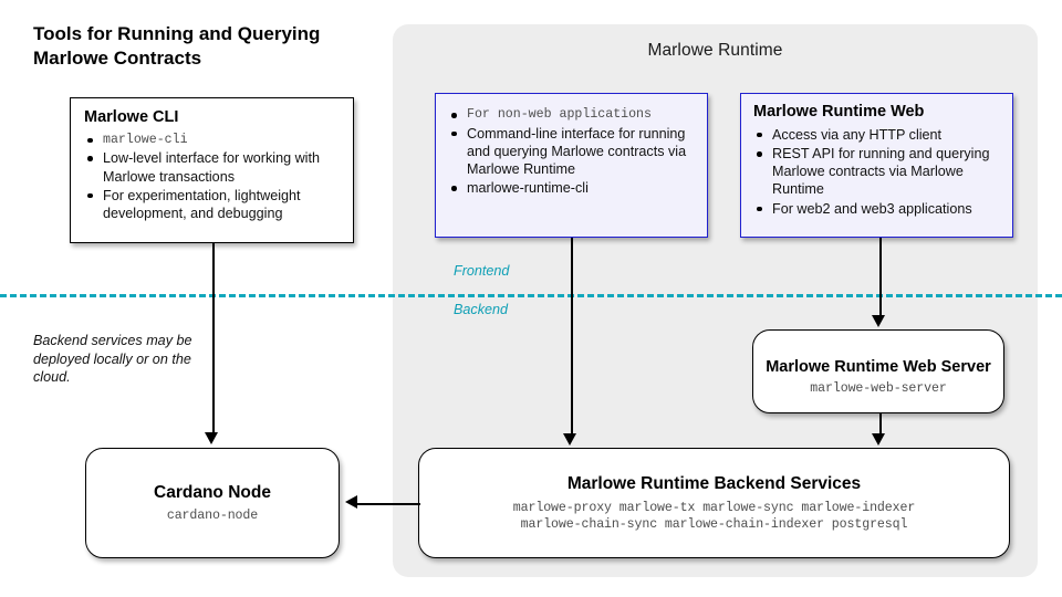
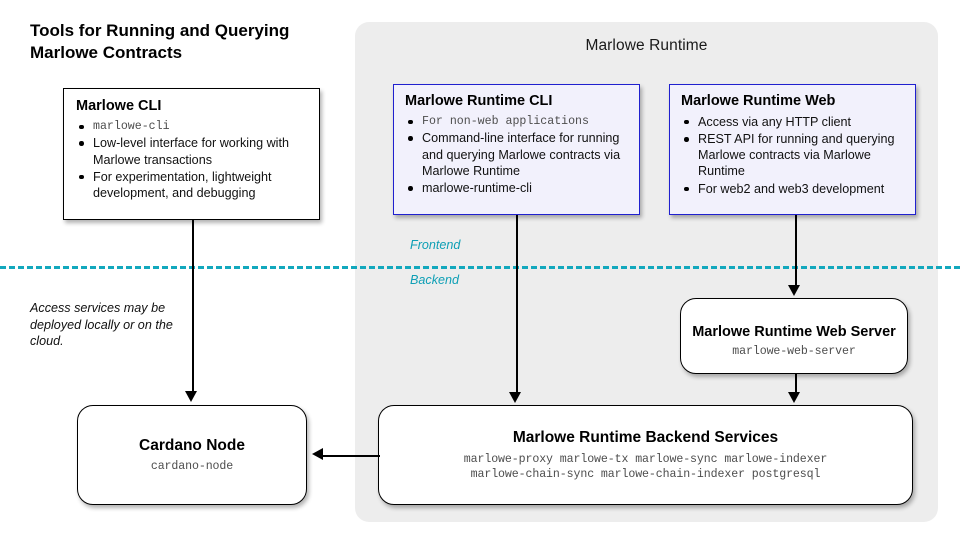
  Marlowe Runtime
  Tools for Running and Querying Marlowe Contracts
  Frontend
  Backend
- Backend services may be deployed locally or on the cloud.
+ Access services may be deployed locally or on the cloud.
  Marlowe CLI
  marlowe-cli
  Low-level interface for working with Marlowe transactions
  For experimentation, lightweight development, and debugging
+ Marlowe Runtime CLI
  For non-web applications
  Command-line interface for running and querying Marlowe contracts via Marlowe Runtime
  marlowe-runtime-cli
  Marlowe Runtime Web
  Access via any HTTP client
  REST API for running and querying Marlowe contracts via Marlowe Runtime
- For web2 and web3 applications
+ For web2 and web3 development
  Marlowe Runtime Web Server
  marlowe-web-server
  Cardano Node
  cardano-node
  Marlowe Runtime Backend Services
  marlowe-proxy marlowe-tx marlowe-sync marlowe-indexer
  marlowe-chain-sync marlowe-chain-indexer postgresql
